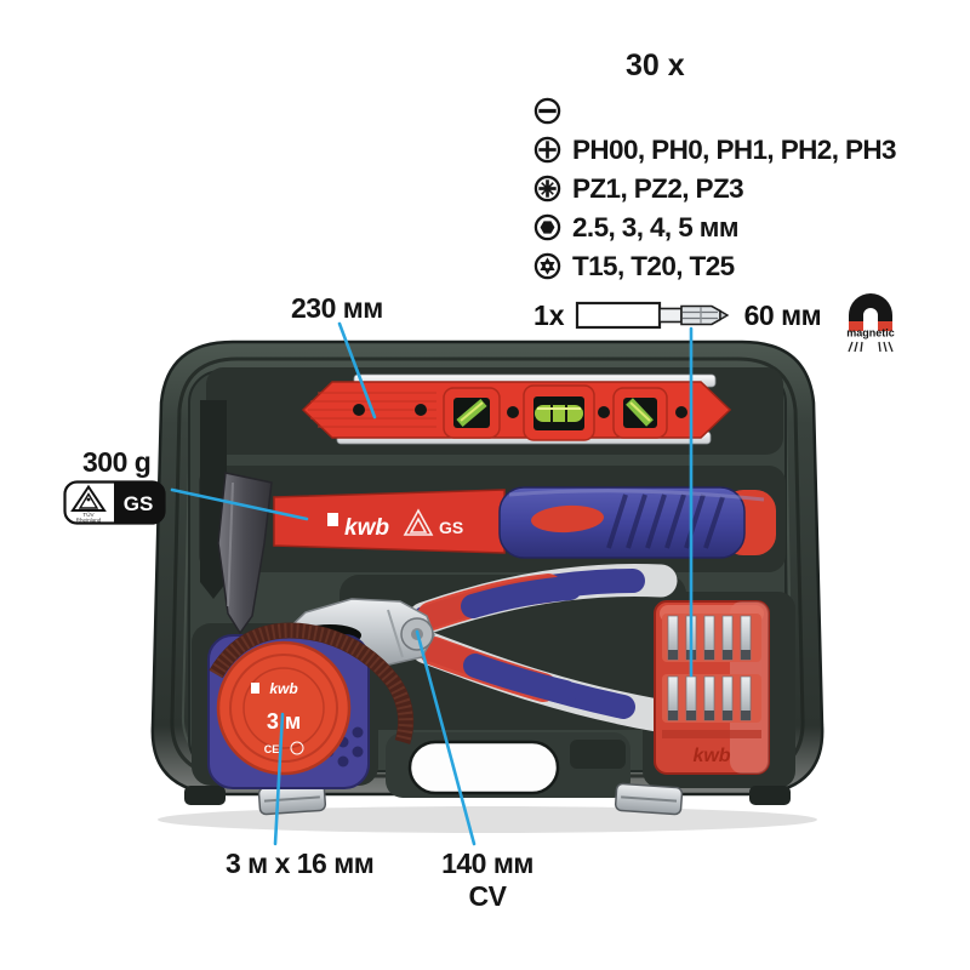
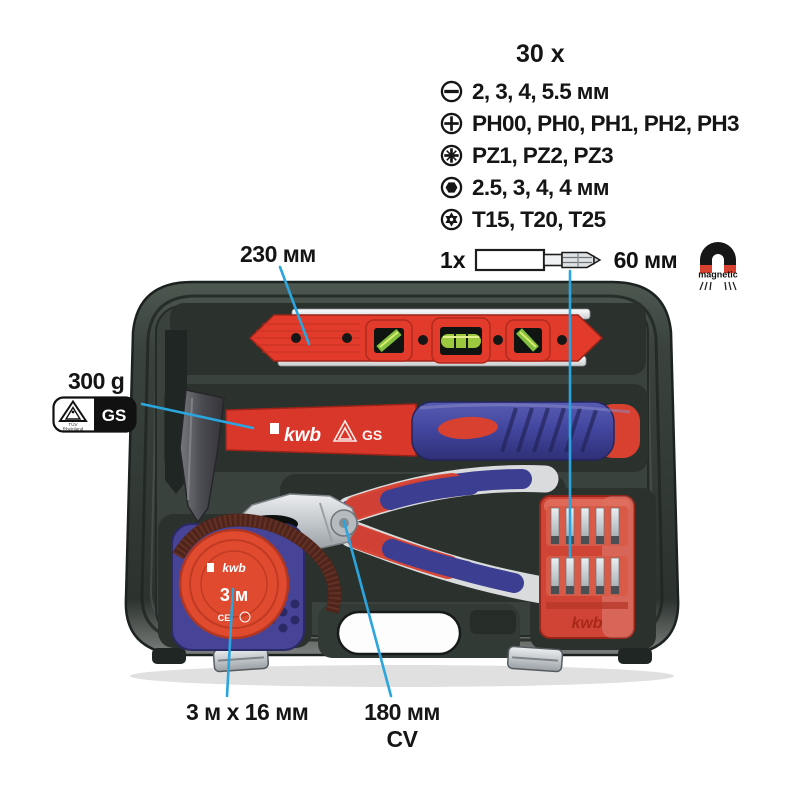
  kwb
  GS
  kwb
  3 м
  CE
  kwb
  30 x
+ 2, 3, 4, 5.5 мм
  PH00, PH0, PH1, PH2, PH3
  PZ1, PZ2, PZ3
- 2.5, 3, 4, 5 мм
+ 2.5, 3, 4, 4 мм
  T15, T20, T25
  1x
  60 мм
  magnetic
  230 мм
  300 g
  3 м x 16 мм
- 140 мм
+ 180 мм
  CV
  GS
